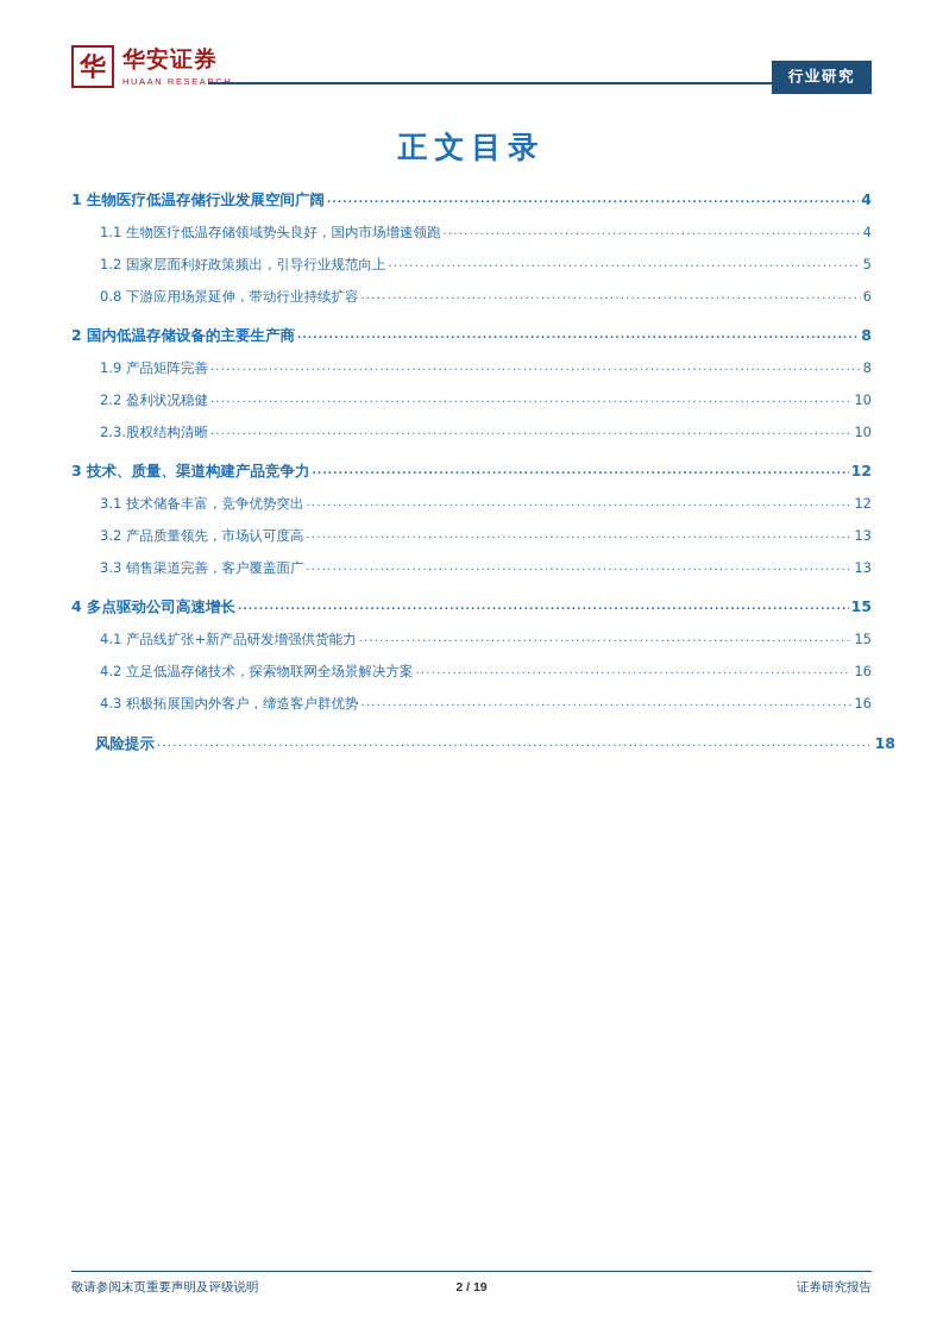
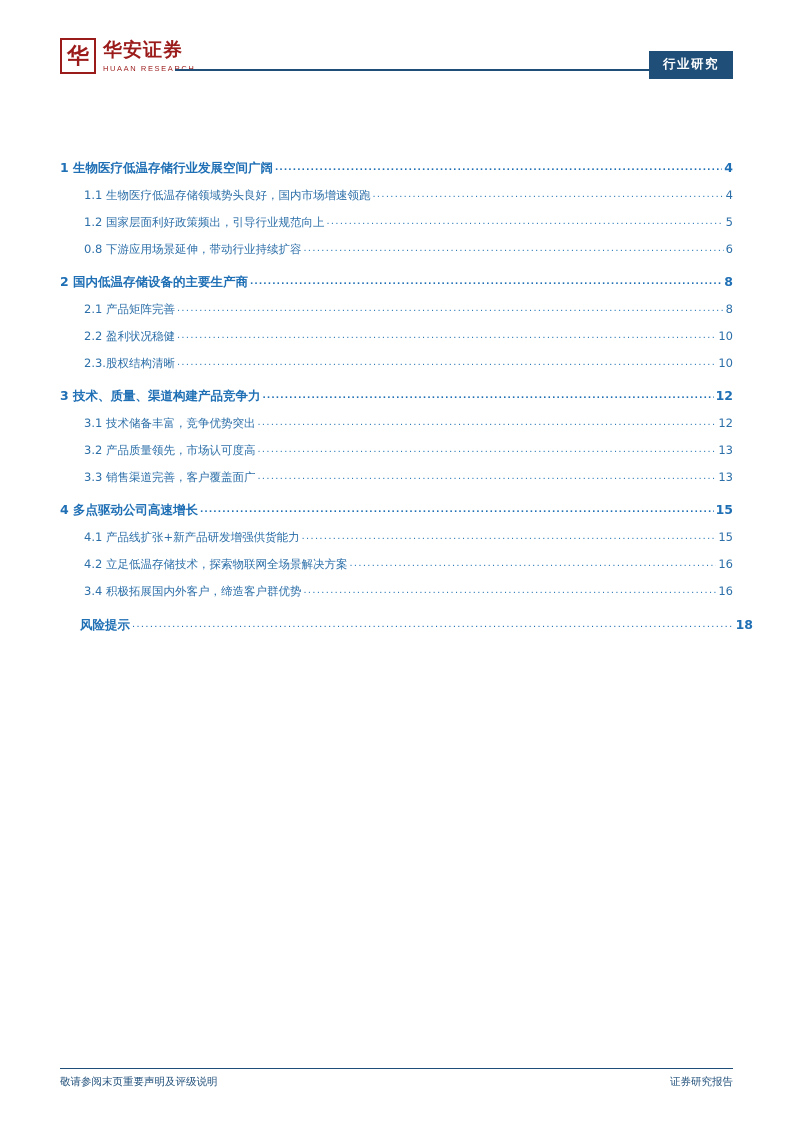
  华
  华安证券
  HUAAN RESEA
  行业研究
- 正文目录
  1 生物医疗低温存储行业发展空间广阔
  4
  1.1 生物医疗低温存储领域势头良好，国内市场增速领跑
  4
  1.2 国家层面利好政策频出，引导行业规范向上
  5
  0.8 下游应用场景延伸，带动行业持续扩容
  6
  2 国内低温存储设备的主要生产商
  ..........................................................................................................
  8
- 1.9 产品矩阵完善
+ 2.1 产品矩阵完善
  ...........................................................................................................................
  8
  2.2 盈利状况稳健
  .........................................................................................................................
  10
  2.3.股权结构清晰
  .........................................................................................................................
  10
  3 技术、质量、渠道构建产品竞争力
  .....................................................................................................
  12
  3.1 技术储备丰富，竞争优势突出
  .......................................................................................................
  12
  3.2 产品质量领先，市场认可度高
  .......................................................................................................
  13
  3.3 销售渠道完善，客户覆盖面广
  .......................................................................................................
  13
  4 多点驱动公司高速增长
  ...................................................................................................................
  15
  4.1 产品线扩张+新产品研发增强供货能力
  15
  4.2 立足低温存储技术，探索物联网全场景解决方案
  16
- 4.3 积极拓展国内外客户，缔造客户群优势
+ 3.4 积极拓展国内外客户，缔造客户群优势
  16
  风险提示
  .......................................................................................................................................
  18
  敬请参阅末页重要声明及评级说明
- 2 / 19
  证券研究报告
